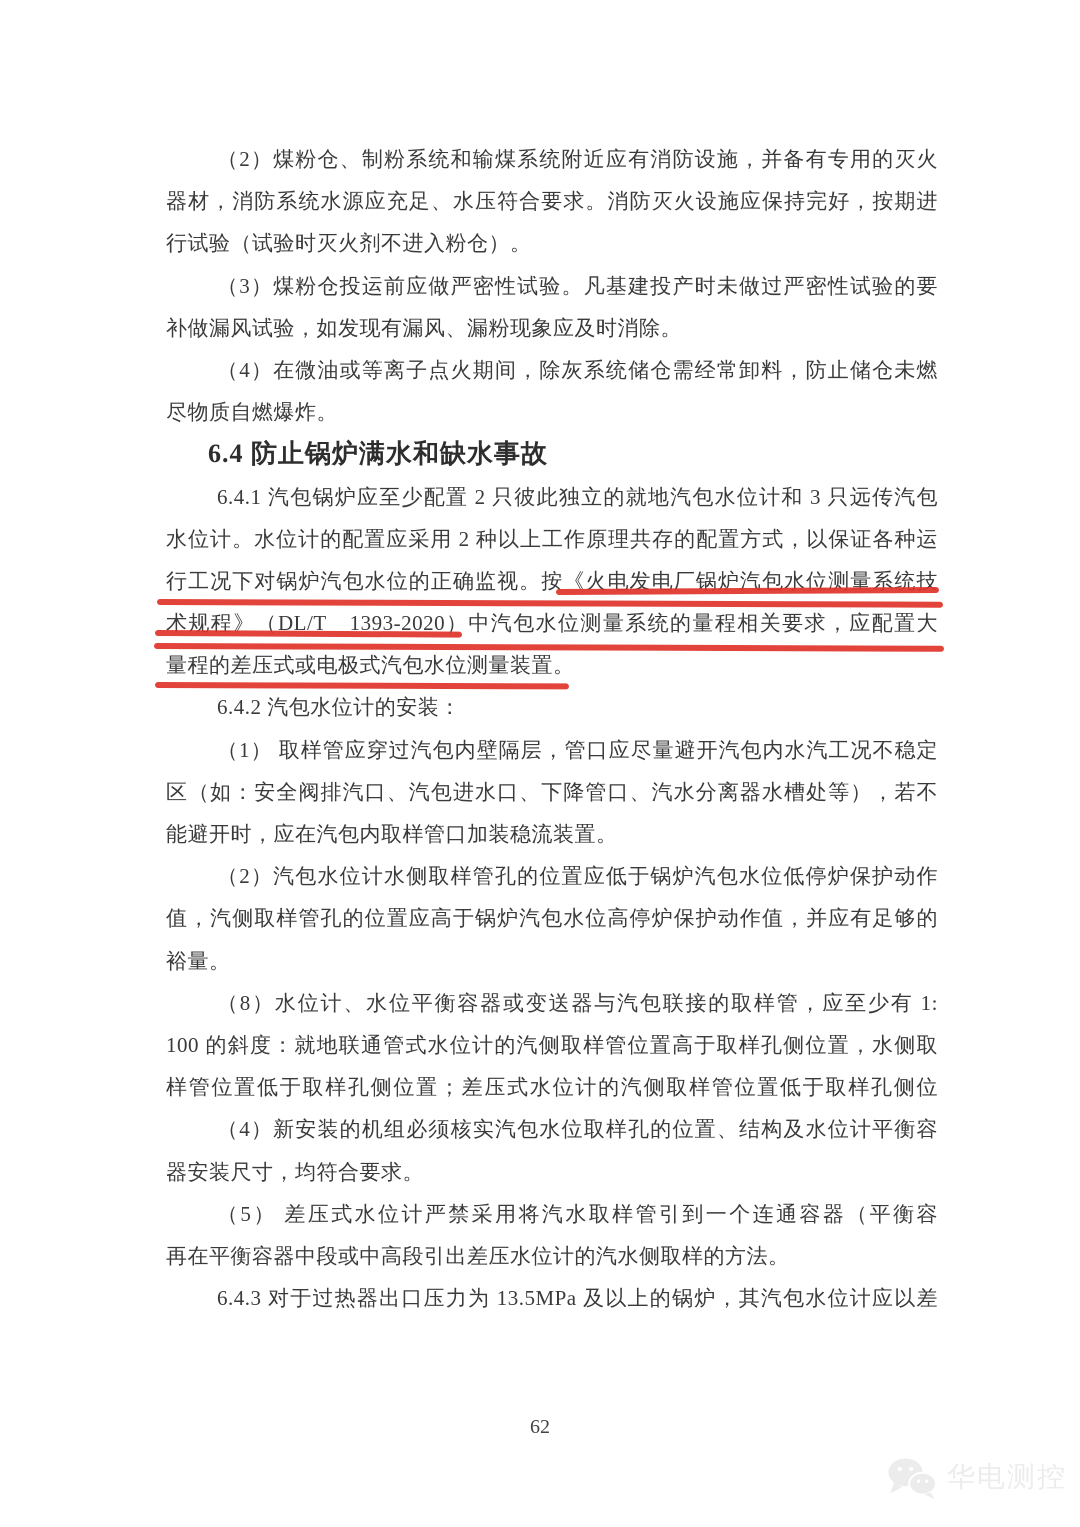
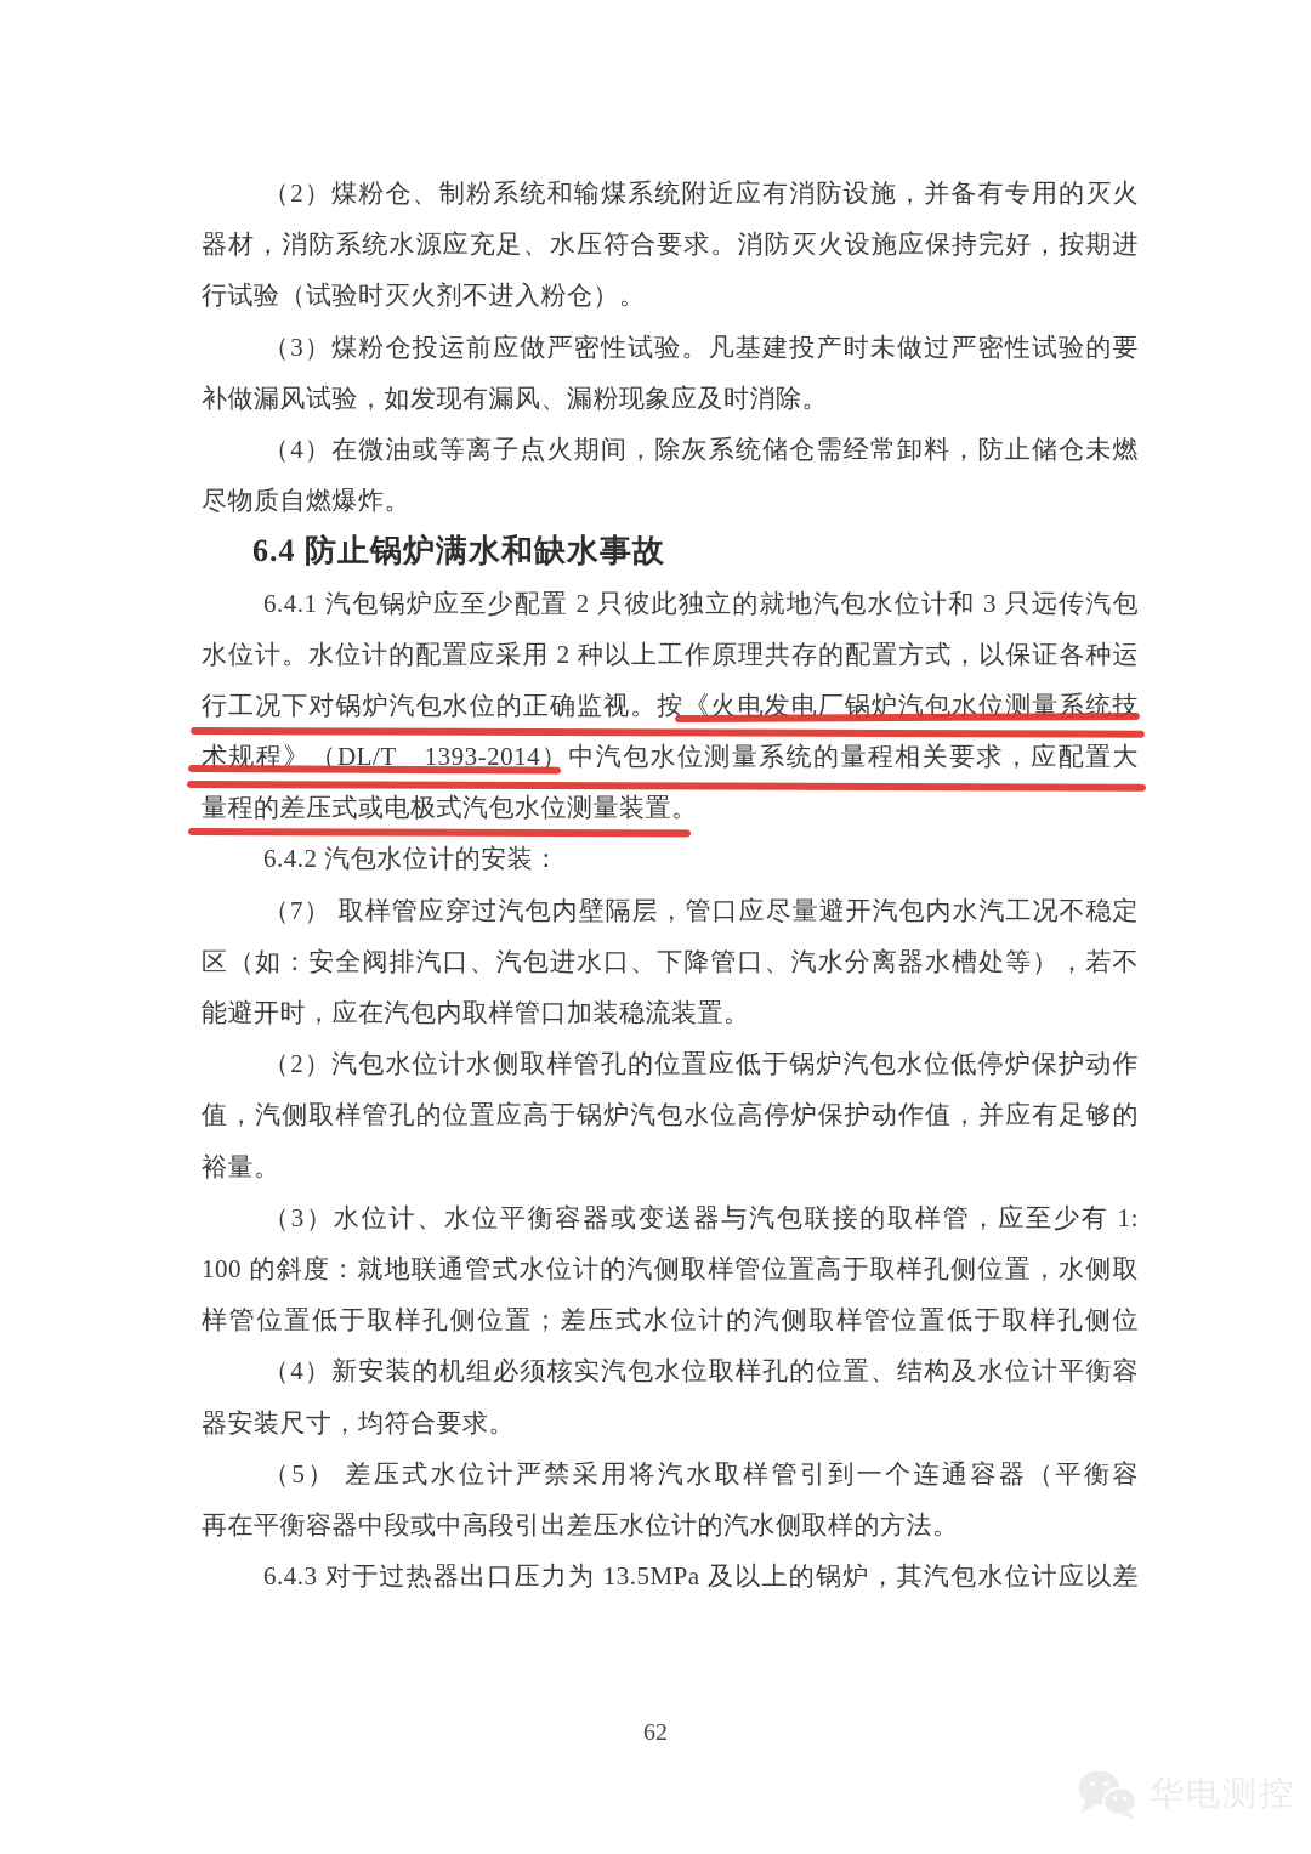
  （2）煤粉仓、制粉系统和输煤系统附近应有消防设施，并备有专用的灭火
  器材，消防系统水源应充足、水压符合要求。消防灭火设施应保持完好，按期进
  行试验（试验时灭火剂不进入粉仓）。
  （3）煤粉仓投运前应做严密性试验。凡基建投产时未做过严密性试验的要
  补做漏风试验，如发现有漏风、漏粉现象应及时消除。
  （4）在微油或等离子点火期间，除灰系统储仓需经常卸料，防止储仓未燃
  尽物质自燃爆炸。
  6.4 防止锅炉满水和缺水事故
  6.4.1 汽包锅炉应至少配置 2 只彼此独立的就地汽包水位计和 3 只远传汽包
  水位计。水位计的配置应采用 2 种以上工作原理共存的配置方式，以保证各种运
  行工况下对锅炉汽包水位的正确监视。按《火电发电厂锅炉汽包水位测量系统技
- 术规程》（DL/T 1393-2020）中汽包水位测量系统的量程相关要求，应配置大
+ 术规程》（DL/T 1393-2014）中汽包水位测量系统的量程相关要求，应配置大
  量程的差压式或电极式汽包水位测量装置。
  6.4.2 汽包水位计的安装：
- （1） 取样管应穿过汽包内壁隔层，管口应尽量避开汽包内水汽工况不稳定
+ （7） 取样管应穿过汽包内壁隔层，管口应尽量避开汽包内水汽工况不稳定
  区（如：安全阀排汽口、汽包进水口、下降管口、汽水分离器水槽处等），若不
  能避开时，应在汽包内取样管口加装稳流装置。
  （2）汽包水位计水侧取样管孔的位置应低于锅炉汽包水位低停炉保护动作
  值，汽侧取样管孔的位置应高于锅炉汽包水位高停炉保护动作值，并应有足够的
  裕量。
- （8）水位计、水位平衡容器或变送器与汽包联接的取样管，应至少有 1:
+ （3）水位计、水位平衡容器或变送器与汽包联接的取样管，应至少有 1:
  100 的斜度：就地联通管式水位计的汽侧取样管位置高于取样孔侧位置，水侧取
  样管位置低于取样孔侧位置；差压式水位计的汽侧取样管位置低于取样孔侧位
  （4）新安装的机组必须核实汽包水位取样孔的位置、结构及水位计平衡容
  器安装尺寸，均符合要求。
  （5） 差压式水位计严禁采用将汽水取样管引到一个连通容器（平衡容
  再在平衡容器中段或中高段引出差压水位计的汽水侧取样的方法。
  6.4.3 对于过热器出口压力为 13.5MPa 及以上的锅炉，其汽包水位计应以差
  62
